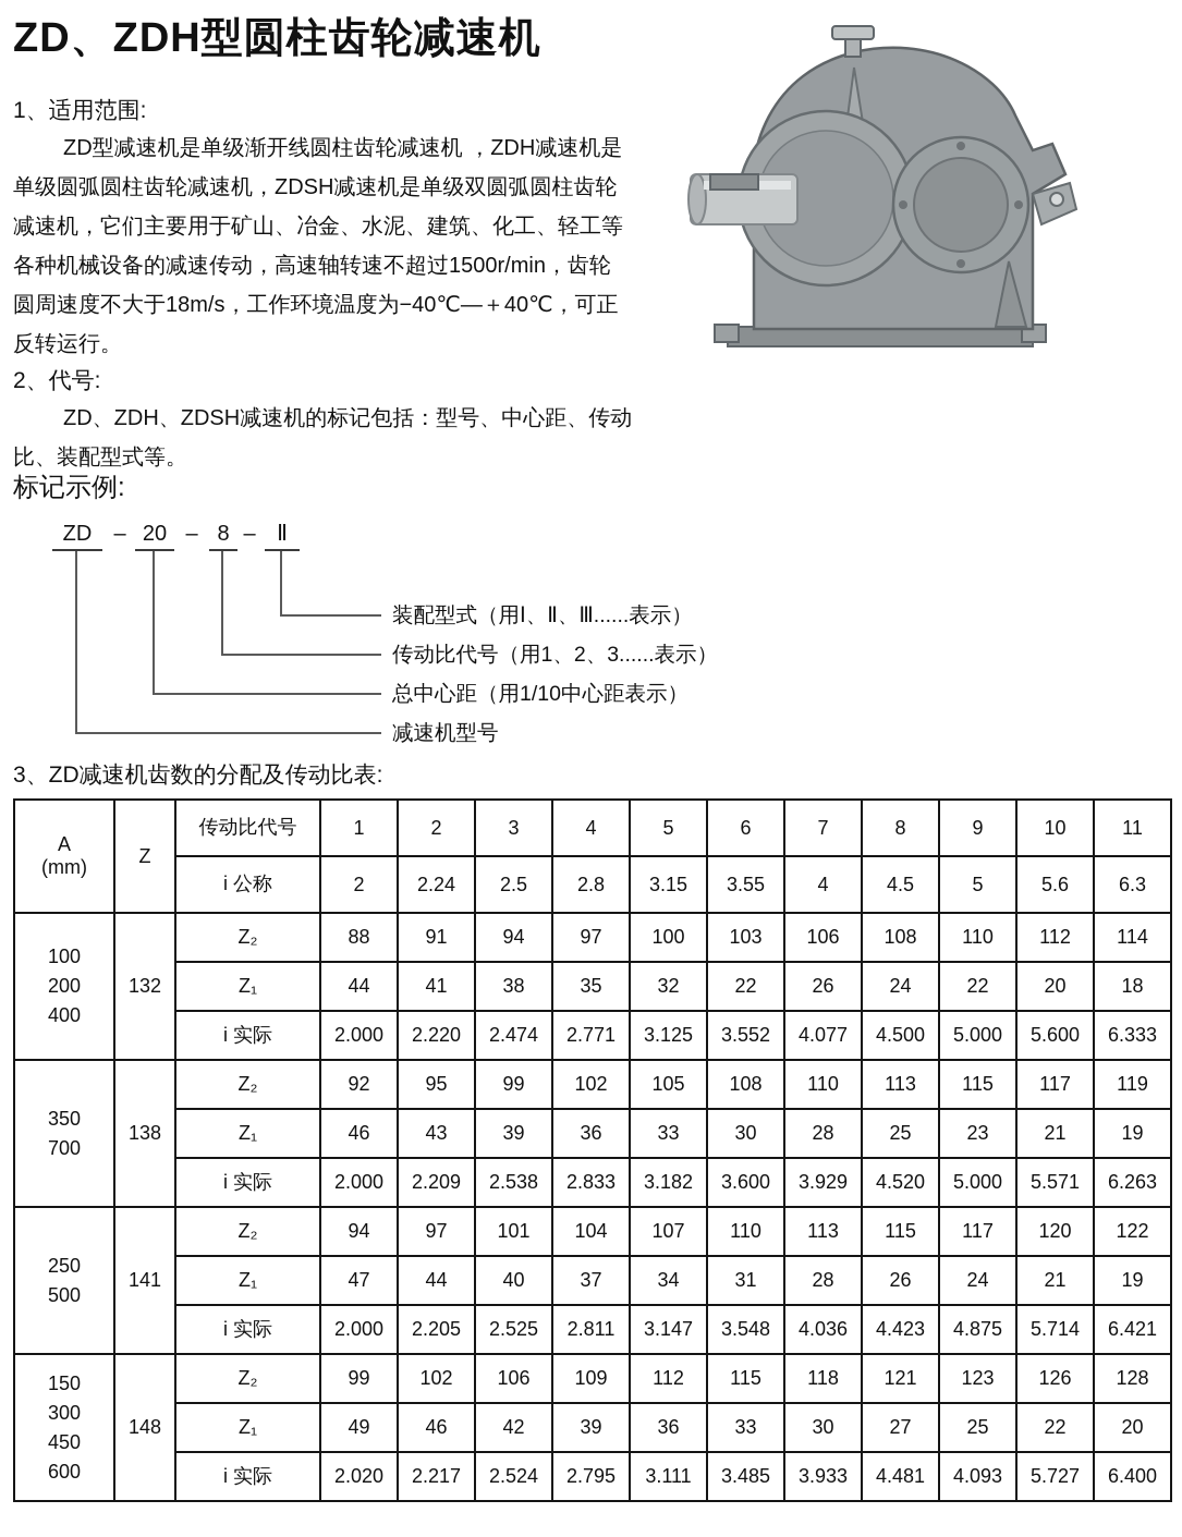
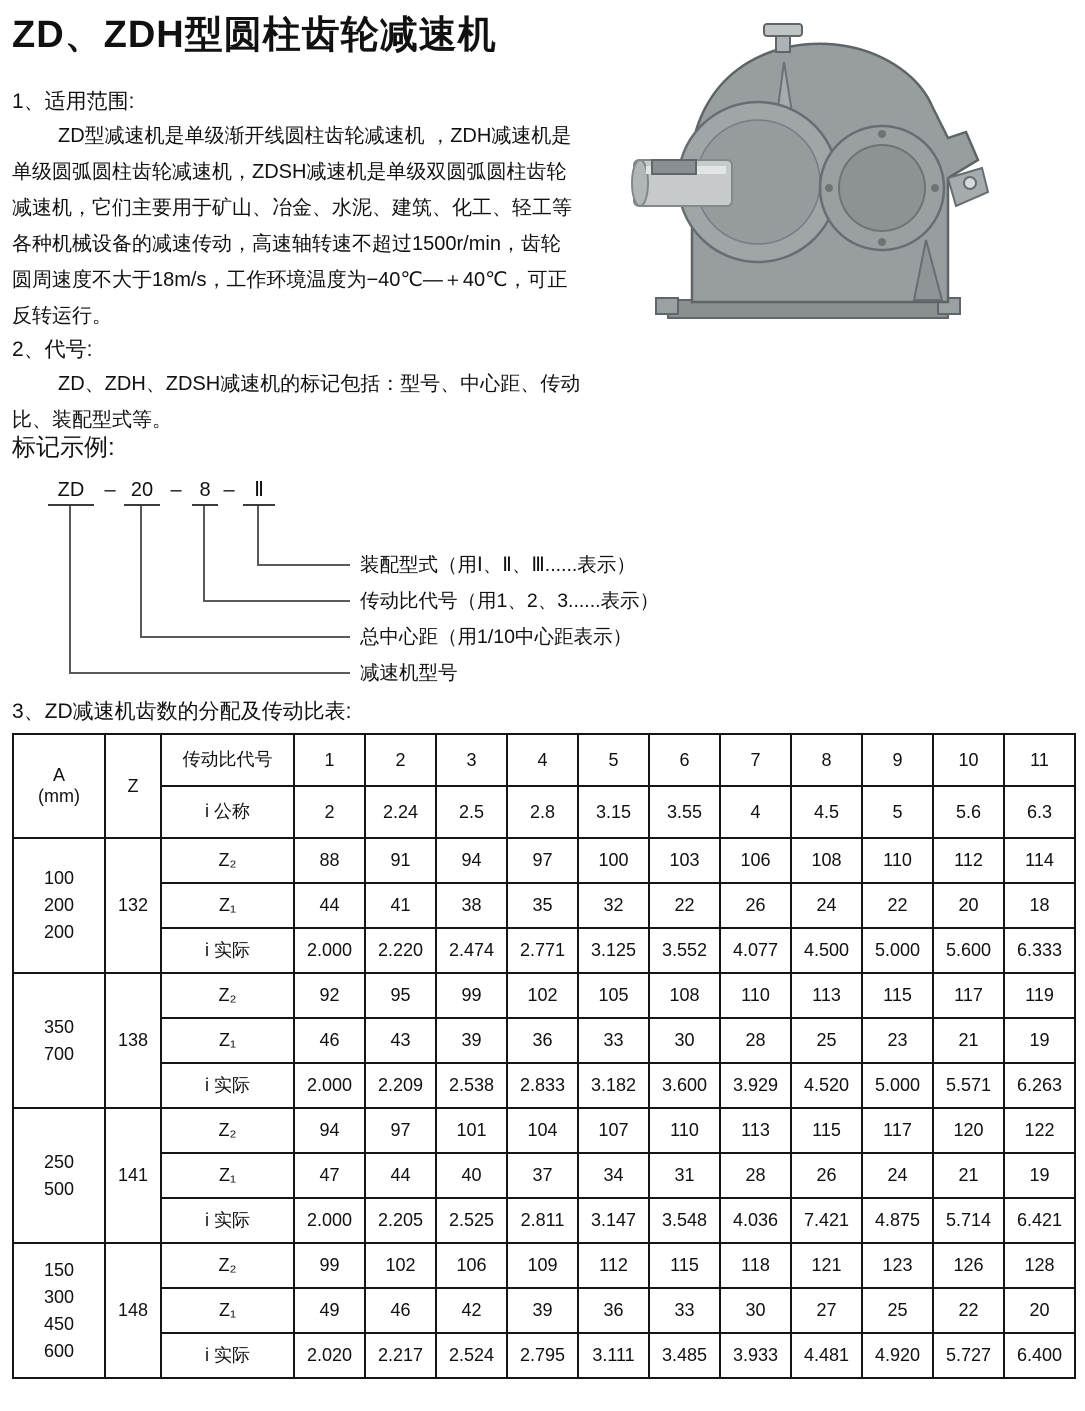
  ZD、ZDH型圆柱齿轮减速机
  1、适用范围:
  ZD型减速机是单级渐开线圆柱齿轮减速机 ，ZDH减速机是
  单级圆弧圆柱齿轮减速机，ZDSH减速机是单级双圆弧圆柱齿轮
  减速机，它们主要用于矿山、冶金、水泥、建筑、化工、轻工等
  各种机械设备的减速传动，高速轴转速不超过1500r/min，齿轮
  圆周速度不大于18m/s，工作环境温度为−40℃—＋40℃，可正
  反转运行。
  2、代号:
  ZD、ZDH、ZDSH减速机的标记包括：型号、中心距、传动
  比、装配型式等。
  标记示例:
  ZD
  –
  20
  –
  8
  –
  Ⅱ
  装配型式（用Ⅰ、Ⅱ、Ⅲ......表示）
  传动比代号（用1、2、3......表示）
  总中心距（用1/10中心距表示）
  减速机型号
  3、ZD减速机齿数的分配及传动比表:
  A (mm)	Z	传动比代号	1	2	3	4	5	6	7	8	9	10	11
  i 公称	2	2.24	2.5	2.8	3.15	3.55	4	4.5	5	5.6	6.3
- 100200400	132	Z₂	88	91	94	97	100	103	106	108	110	112	114
+ 100200200	132	Z₂	88	91	94	97	100	103	106	108	110	112	114
  Z₁	44	41	38	35	32	22	26	24	22	20	18
  i 实际	2.000	2.220	2.474	2.771	3.125	3.552	4.077	4.500	5.000	5.600	6.333
  350700	138	Z₂	92	95	99	102	105	108	110	113	115	117	119
  Z₁	46	43	39	36	33	30	28	25	23	21	19
  i 实际	2.000	2.209	2.538	2.833	3.182	3.600	3.929	4.520	5.000	5.571	6.263
  250500	141	Z₂	94	97	101	104	107	110	113	115	117	120	122
  Z₁	47	44	40	37	34	31	28	26	24	21	19
- i 实际	2.000	2.205	2.525	2.811	3.147	3.548	4.036	4.423	4.875	5.714	6.421
+ i 实际	2.000	2.205	2.525	2.811	3.147	3.548	4.036	7.421	4.875	5.714	6.421
  150300450600	148	Z₂	99	102	106	109	112	115	118	121	123	126	128
  Z₁	49	46	42	39	36	33	30	27	25	22	20
- i 实际	2.020	2.217	2.524	2.795	3.111	3.485	3.933	4.481	4.093	5.727	6.400
+ i 实际	2.020	2.217	2.524	2.795	3.111	3.485	3.933	4.481	4.920	5.727	6.400
